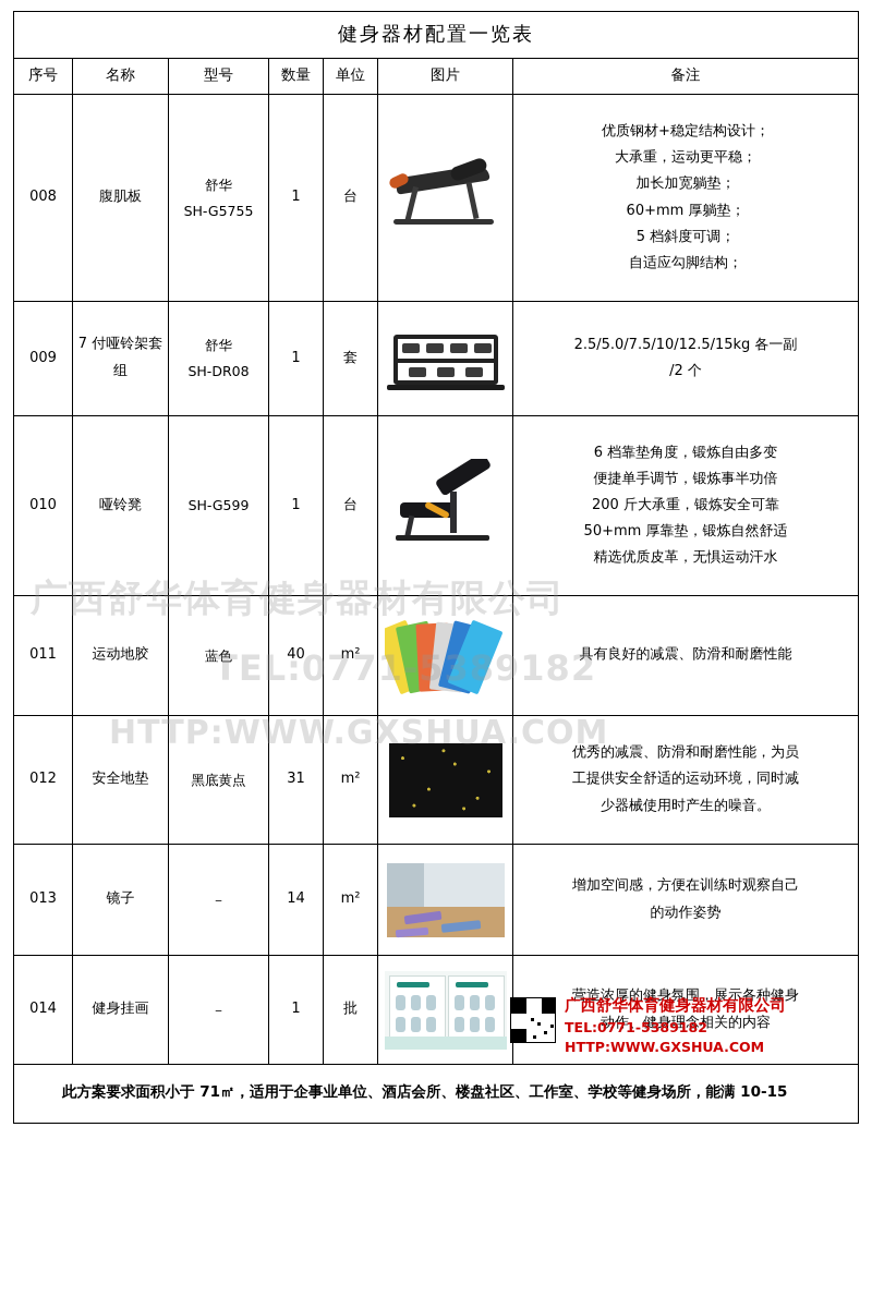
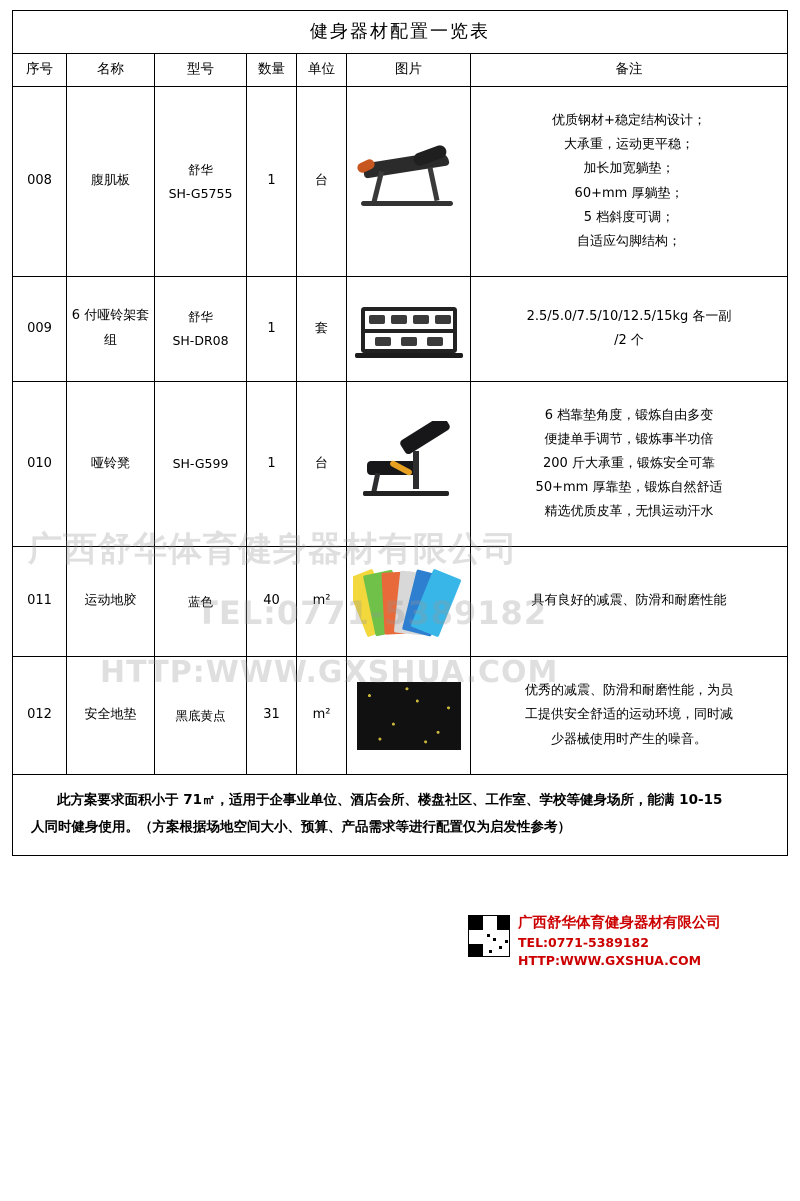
  健身器材配置一览表
  序号	名称	型号	数量	单位	图片	备注
  008	腹肌板	舒华 SH-G5755	1	台		优质钢材+稳定结构设计； 大承重，运动更平稳； 加长加宽躺垫； 60+mm 厚躺垫； 5 档斜度可调； 自适应勾脚结构；
- 009	7 付哑铃架套组	舒华 SH-DR08	1	套		2.5/5.0/7.5/10/12.5/15kg 各一副 /2 个
+ 009	6 付哑铃架套组	舒华 SH-DR08	1	套		2.5/5.0/7.5/10/12.5/15kg 各一副 /2 个
  010	哑铃凳	SH-G599	1	台		6 档靠垫角度，锻炼自由多变 便捷单手调节，锻炼事半功倍 200 斤大承重，锻炼安全可靠 50+mm 厚靠垫，锻炼自然舒适 精选优质皮革，无惧运动汗水
  011	运动地胶	蓝色	40	m²		具有良好的减震、防滑和耐磨性能
  012	安全地垫	黑底黄点	31	m²		优秀的减震、防滑和耐磨性能，为员 工提供安全舒适的运动环境，同时减 少器械使用时产生的噪音。
- 013	镜子	－	14	m²		增加空间感，方便在训练时观察自己 的动作姿势
- 014	健身挂画	－	1	批		营造浓厚的健身氛围，展示各种健身 动作、健身理念相关的内容
  此方案要求面积小于 71㎡，适用于企事业单位、酒店会所、楼盘社区、工作室、学校等健身场所，能满 10-15
+ 人同时健身使用。（方案根据场地空间大小、预算、产品需求等进行配置仅为启发性参考）
  广西舒华体育健身器材有限公司
  TEL:0771-5389182
  HTTP:WWW.GXSHUA.COM
  广西舒华体育健身器材有限公司
  TEL:0771-5389182
  HTTP:WWW.GXSHUA.COM
